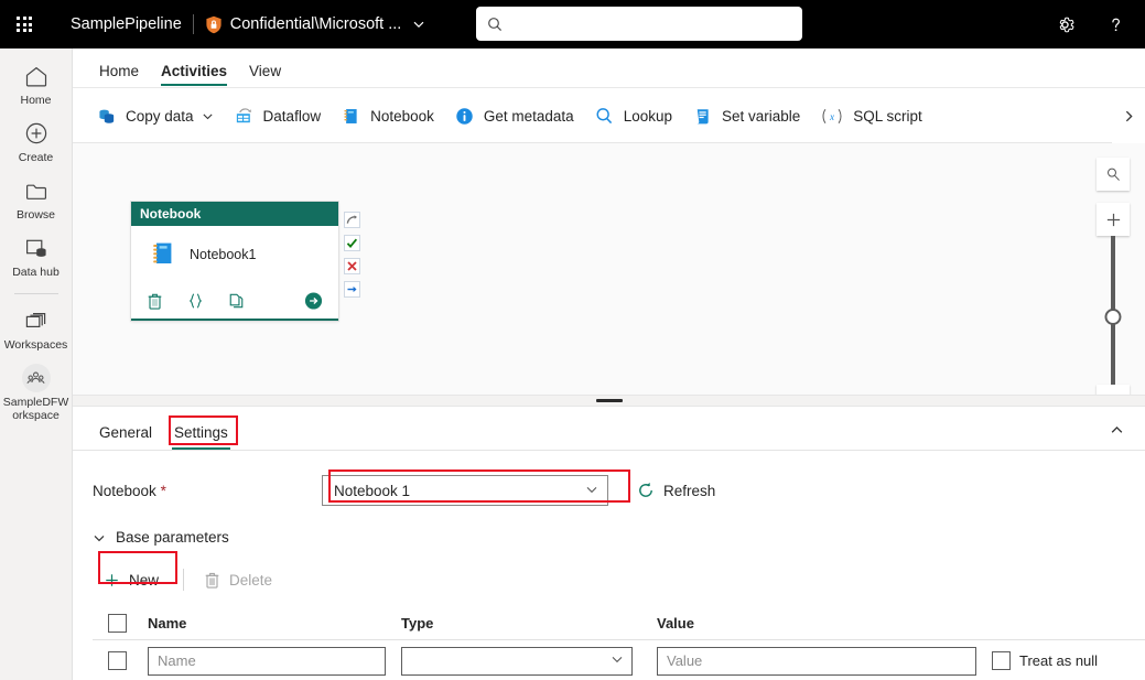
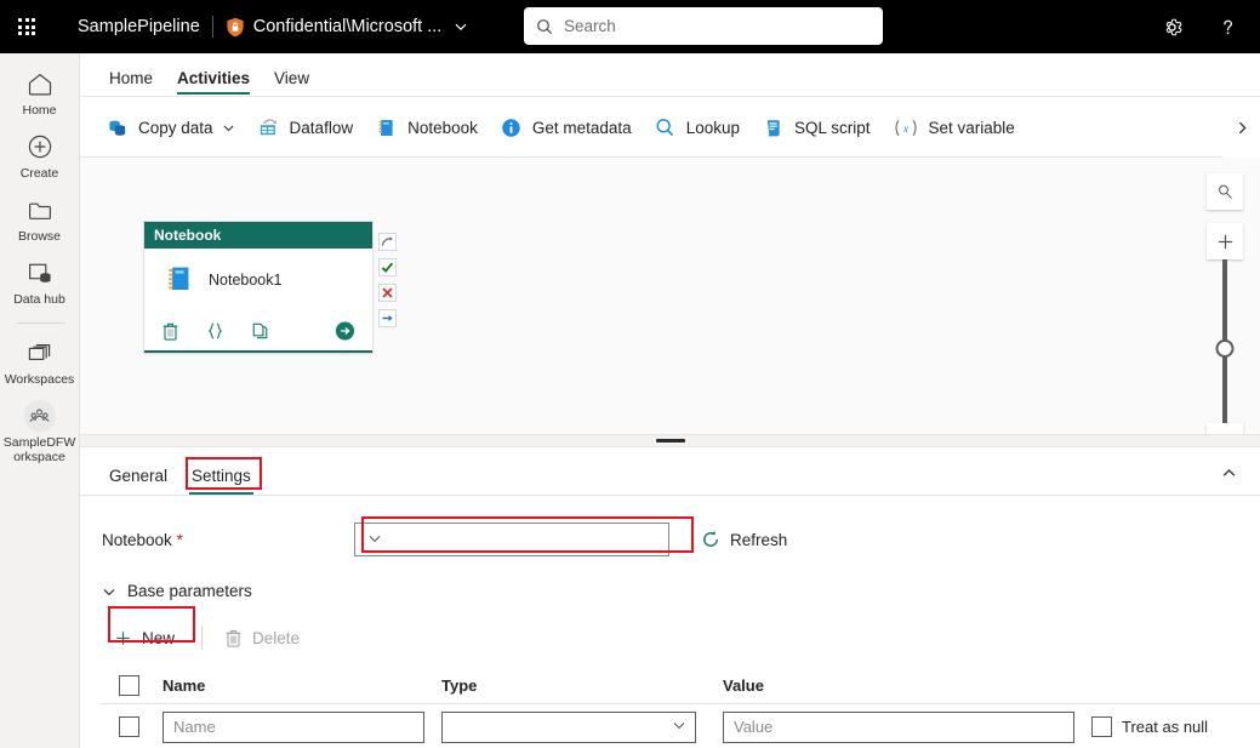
  SamplePipeline
  Confidential\Microsoft ...
+ Search
  Home
  Create
  Browse
  Data hub
  Workspaces
  SampleDFWorkspace
  Home
  Activities
  View
  Copy data
  Dataflow
  Notebook
  Get metadata
  Lookup
- Set variable
+ SQL script
  x
- SQL script
+ Set variable
  Notebook
  Notebook1
  General
  Settings
  Notebook *
- Notebook 1
  Refresh
  Base parameters
  New
  Delete
  Name
  Type
  Value
  Name
  Value
  Treat as null
